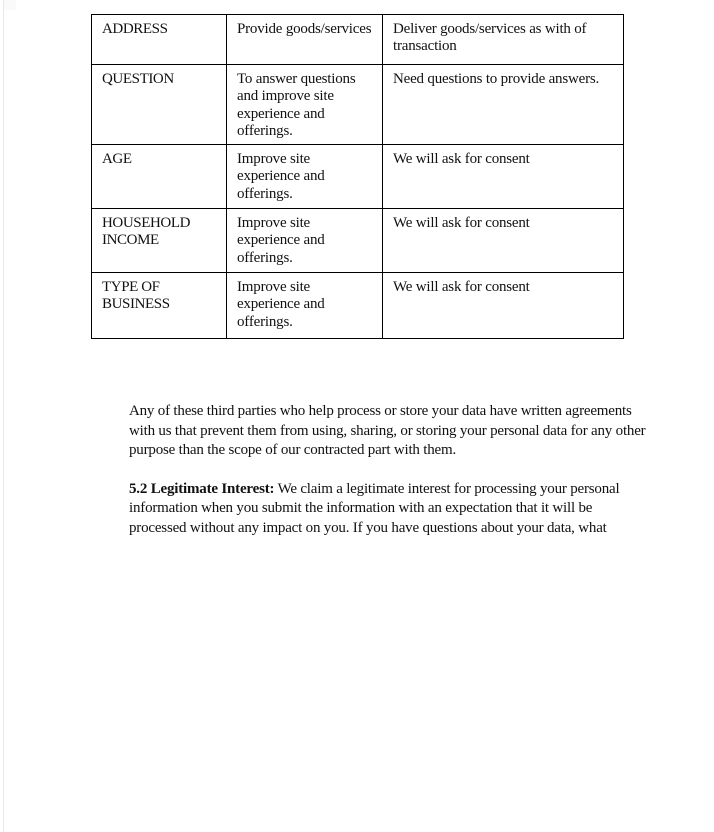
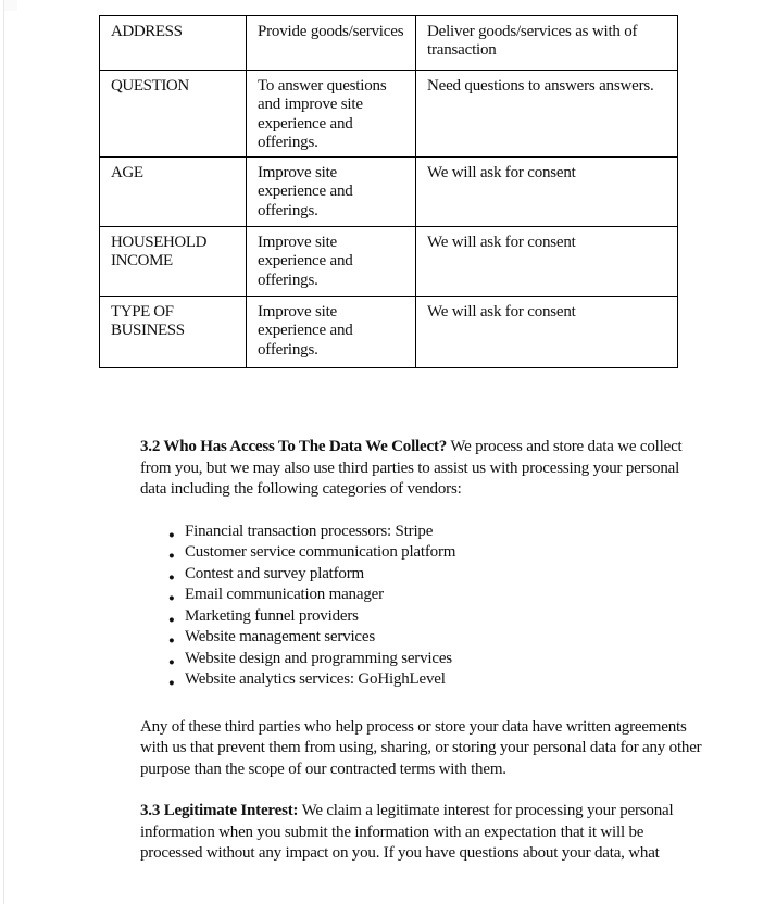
  ADDRESS	Provide goods/services	Deliver goods/services as with of transaction
- QUESTION	To answer questions and improve site experience and offerings.	Need questions to provide answers.
+ QUESTION	To answer questions and improve site experience and offerings.	Need questions to answers answers.
  AGE	Improve site experience and offerings.	We will ask for consent
  HOUSEHOLD INCOME	Improve site experience and offerings.	We will ask for consent
  TYPE OF BUSINESS	Improve site experience and offerings.	We will ask for consent
+ 3.2 Who Has Access To The Data We Collect? We process and store data we collect from you, but we may also use third parties to assist us with processing your personal data including the following categories of vendors:
+ Financial transaction processors: Stripe
+ Customer service communication platform
+ Contest and survey platform
+ Email communication manager
+ Marketing funnel providers
+ Website management services
+ Website design and programming services
+ Website analytics services: GoHighLevel
- Any of these third parties who help process or store your data have written agreements with us that prevent them from using, sharing, or storing your personal data for any other purpose than the scope of our contracted part with them.
+ Any of these third parties who help process or store your data have written agreements with us that prevent them from using, sharing, or storing your personal data for any other purpose than the scope of our contracted terms with them.
- 5.2 Legitimate Interest: We claim a legitimate interest for processing your personal information when you submit the information with an expectation that it will be processed without any impact on you. If you have questions about your data, what
+ 3.3 Legitimate Interest: We claim a legitimate interest for processing your personal information when you submit the information with an expectation that it will be processed without any impact on you. If you have questions about your data, what
